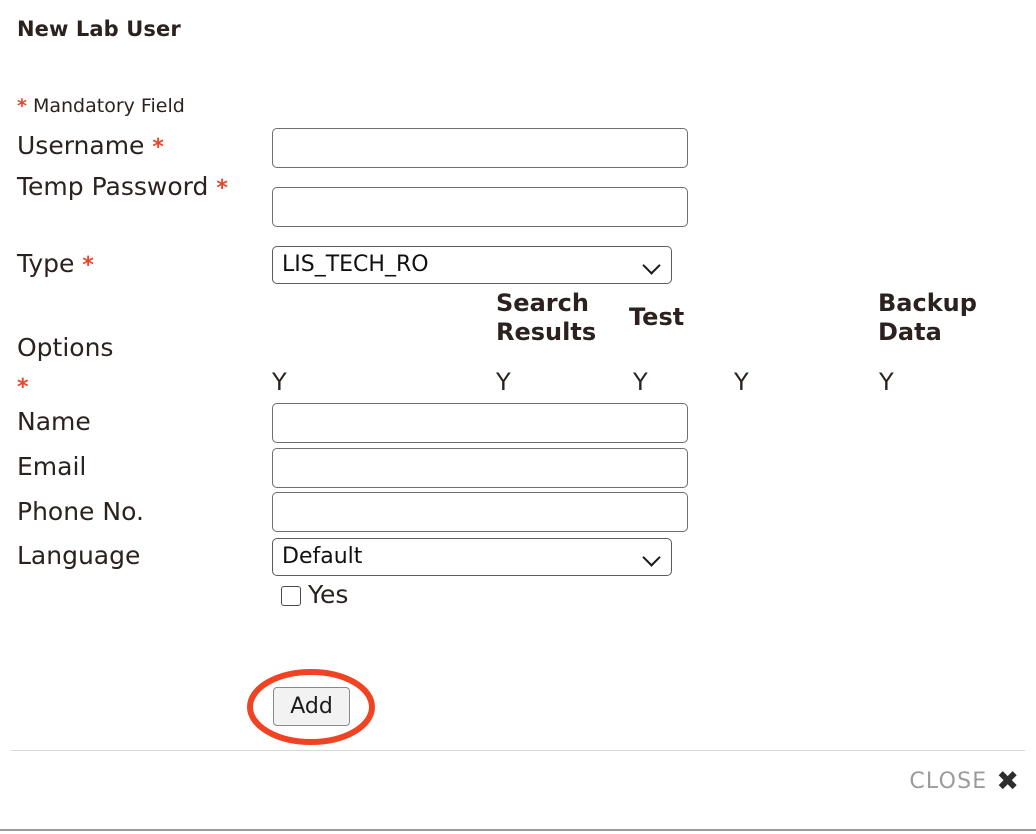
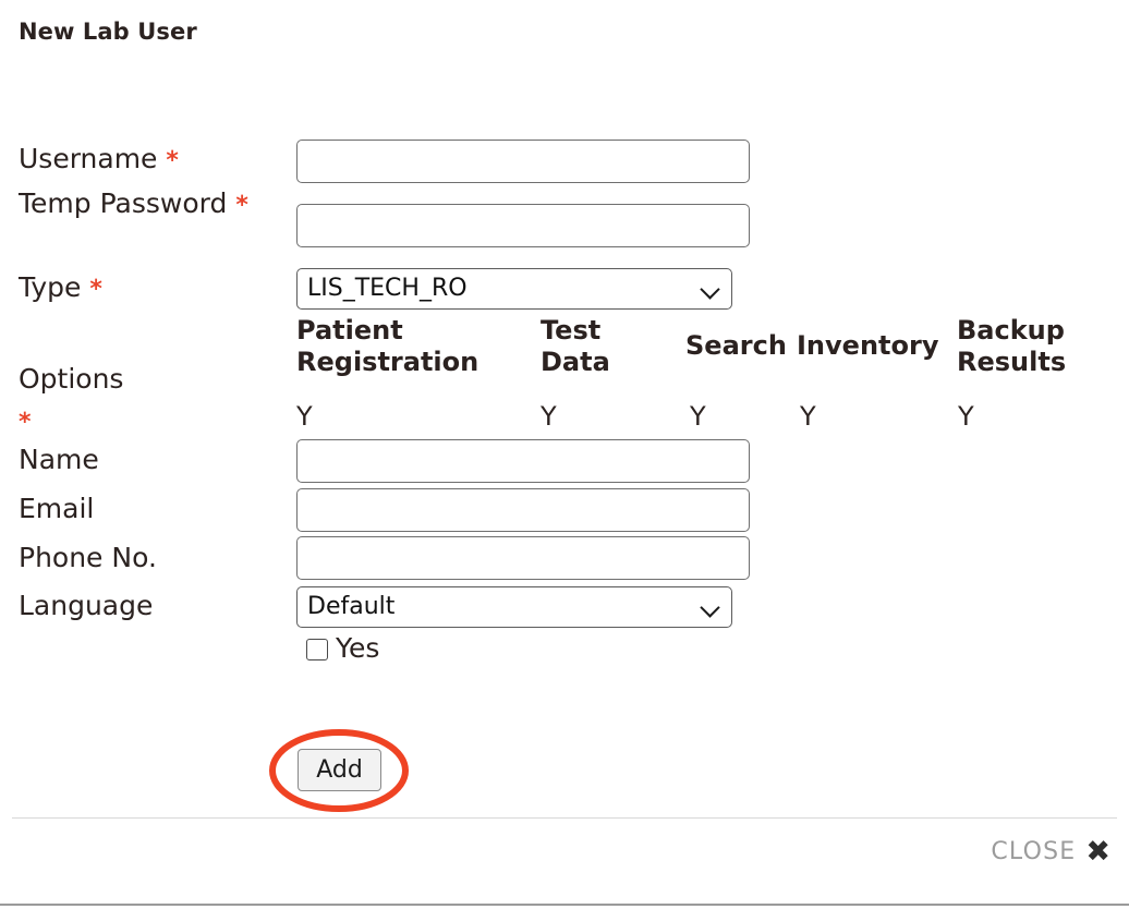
  New Lab User
- * Mandatory Field
  Username *
  Temp Password *
  Type *
  LIS_TECH_RO
  Options
  *
+ Patient
+ Registration
- Search
+ Test
- Results
+ Data
- Test
+ Search
+ Inventory
  Backup
- Data
+ Results
  Y
  Y
  Y
  Y
  Y
  Name
  Email
  Phone No.
  Language
  Default
  Yes
  Add
  CLOSE
  ✖
